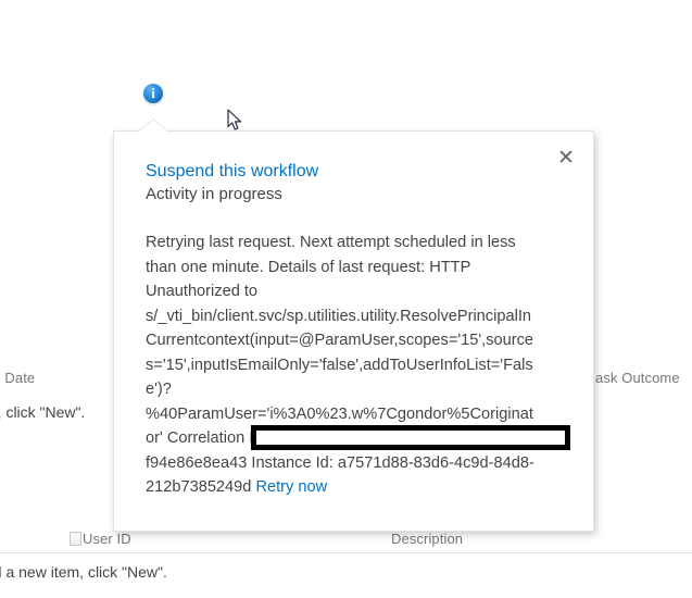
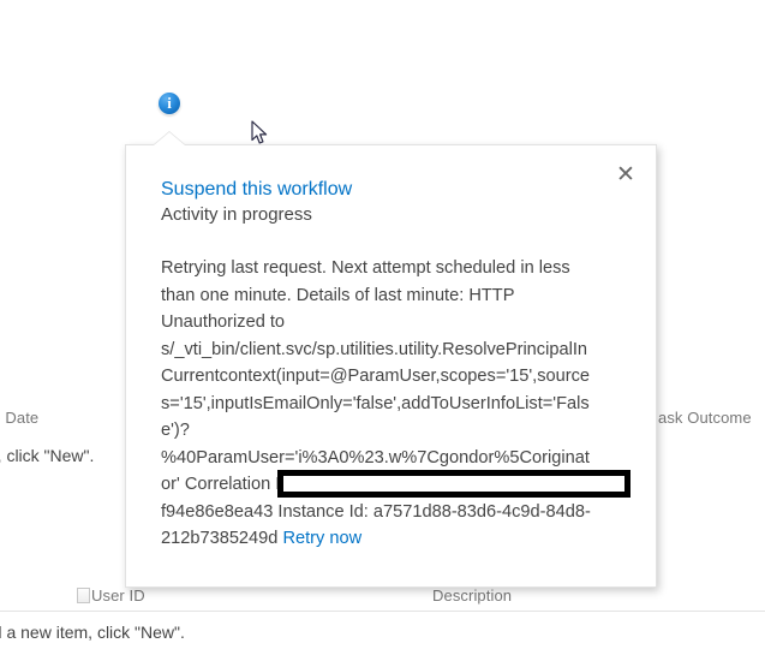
  ask Outcome
  click "New".
  User ID
  Description
  a new item, click "New".
  i
  ✕
  Suspend this workflow
  Activity in progress
- Retrying last request. Next attempt scheduled in less than one minute. Details of last request: HTTP Unauthorized to s/_vti_bin/client.svc/sp.utilities.utility.ResolvePrincipalInCurrentcontext(input=@ParamUser,scopes='15',sources='15',inputIsEmailOnly='false',addToUserInfoList='False')?%40ParamUser='i%3A0%23.w%7Cgondor%5Coriginator' Correlationf94e86e8ea43 Instance Id: a7571d88-83d6-4c9d-84d8-212b7385249d Retry now
+ Retrying last request. Next attempt scheduled in less than one minute. Details of last minute: HTTP Unauthorized to s/_vti_bin/client.svc/sp.utilities.utility.ResolvePrincipalInCurrentcontext(input=@ParamUser,scopes='15',sources='15',inputIsEmailOnly='false',addToUserInfoList='False')?%40ParamUser='i%3A0%23.w%7Cgondor%5Coriginator' Correlationf94e86e8ea43 Instance Id: a7571d88-83d6-4c9d-84d8-212b7385249d Retry now
